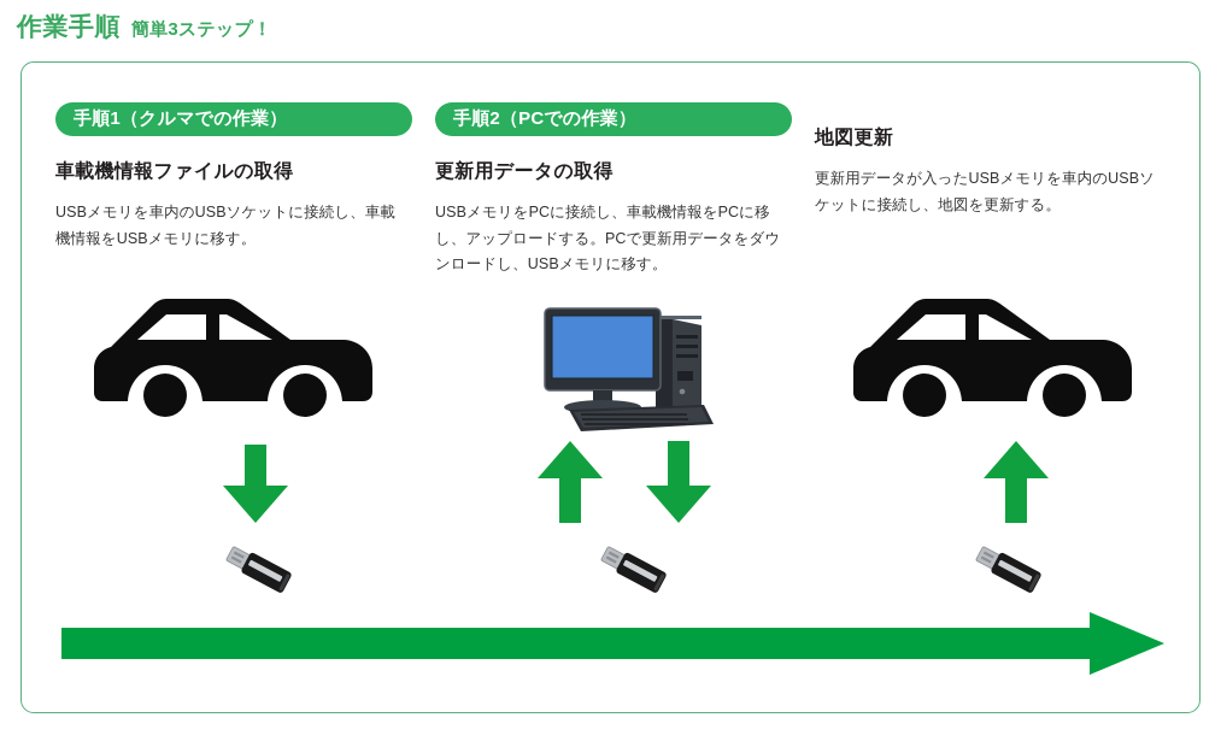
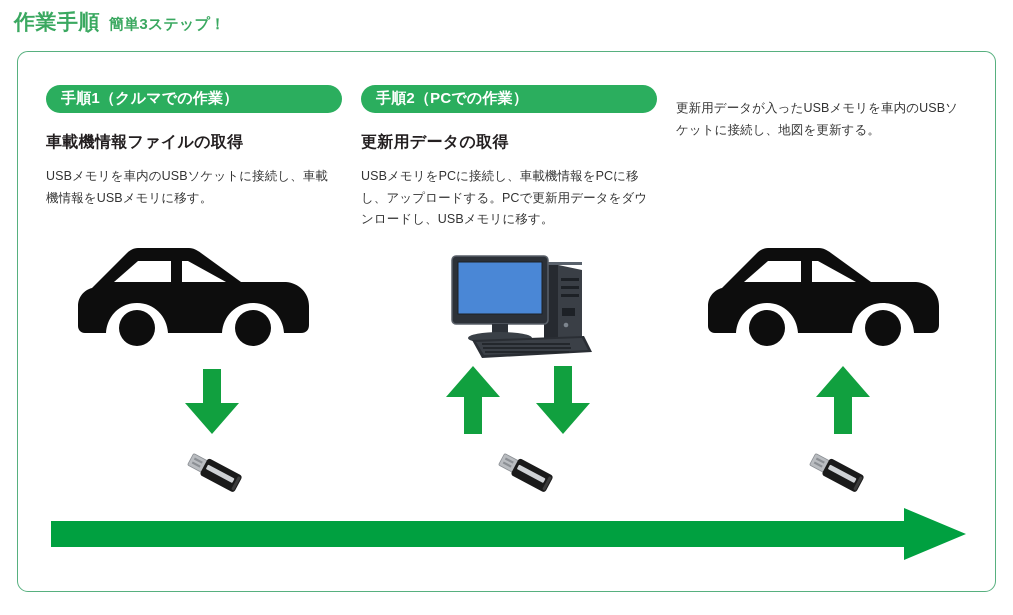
  作業手順
  簡単3ステップ！
  手順1（クルマでの作業）
  車載機情報ファイルの取得
  USBメモリを車内のUSBソケットに接続し、車載機情報をUSBメモリに移す。
  手順2（PCでの作業）
  更新用データの取得
  USBメモリをPCに接続し、車載機情報をPCに移し、アップロードする。PCで更新用データをダウンロードし、USBメモリに移す。
- 地図更新
  更新用データが入ったUSBメモリを車内のUSBソケットに接続し、地図を更新する。
